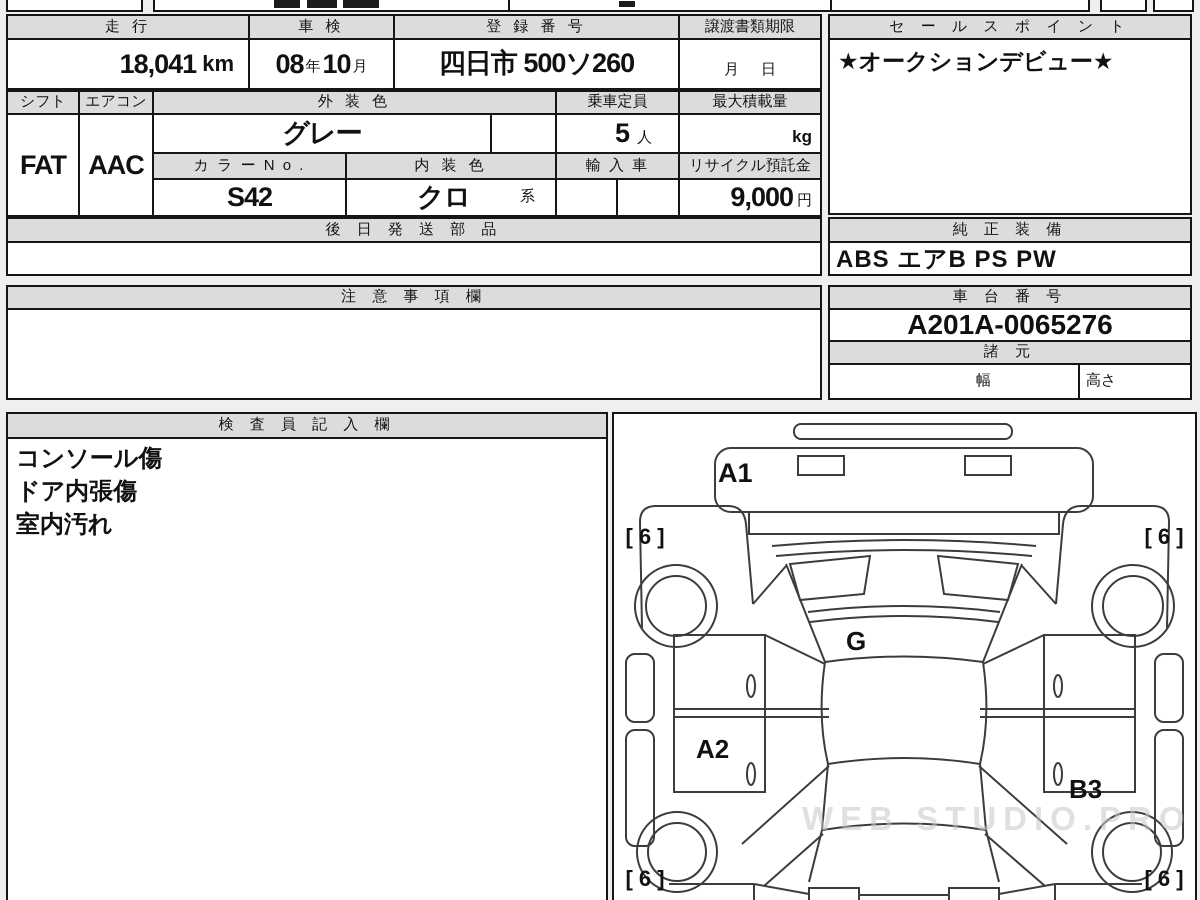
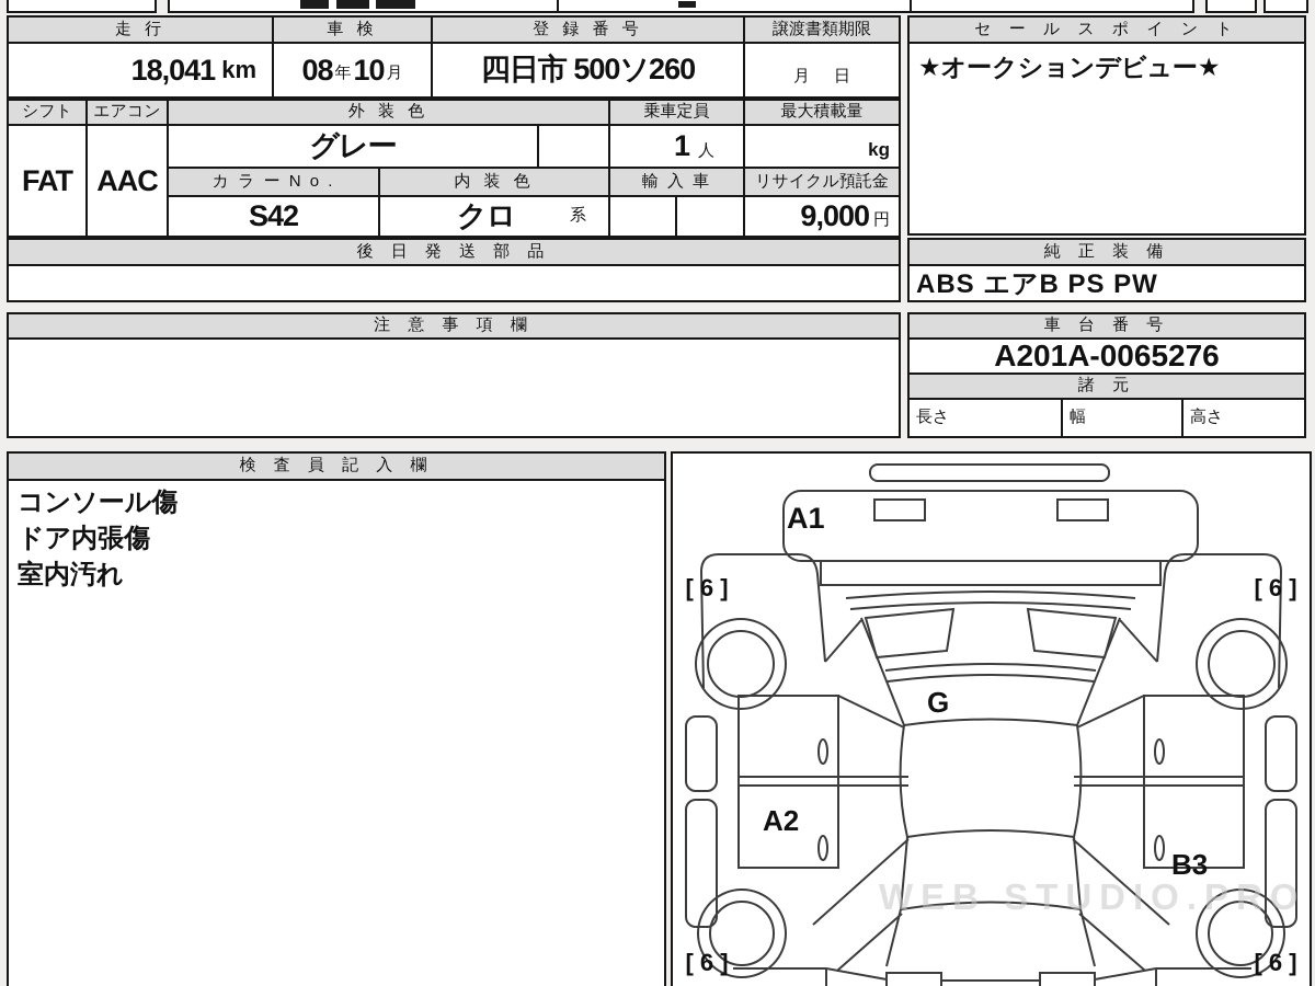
  走 行
  車 検
  登 録 番 号
  譲渡書類期限
  18,041
  km
  08
  年
  10
  月
  四日市 500ソ260
  月
  日
  シフト
  エアコン
  外 装 色
  乗車定員
  最大積載量
  FAT
  AAC
  グレー
- 5
+ 1
  人
  kg
  カ ラ ー N o .
  内 装 色
  輸 入 車
  リサイクル預託金
  S42
  クロ
  系
  9,000
  円
  後 日 発 送 部 品
  注 意 事 項 欄
  セ ー ル ス ポ イ ン ト
  ★オークションデビュー★
  純 正 装 備
  ABS エアB PS PW
  車 台 番 号
  A201A-0065276
  諸 元
+ 長さ
  幅
  高さ
  検 査 員 記 入 欄
  コンソール傷
  ドア内張傷
  室内汚れ
  WEB STUDIO.PRO
  A1
  G
  A2
  B3
  [ 6 ]
  [ 6 ]
  [ 6 ]
  [ 6 ]
